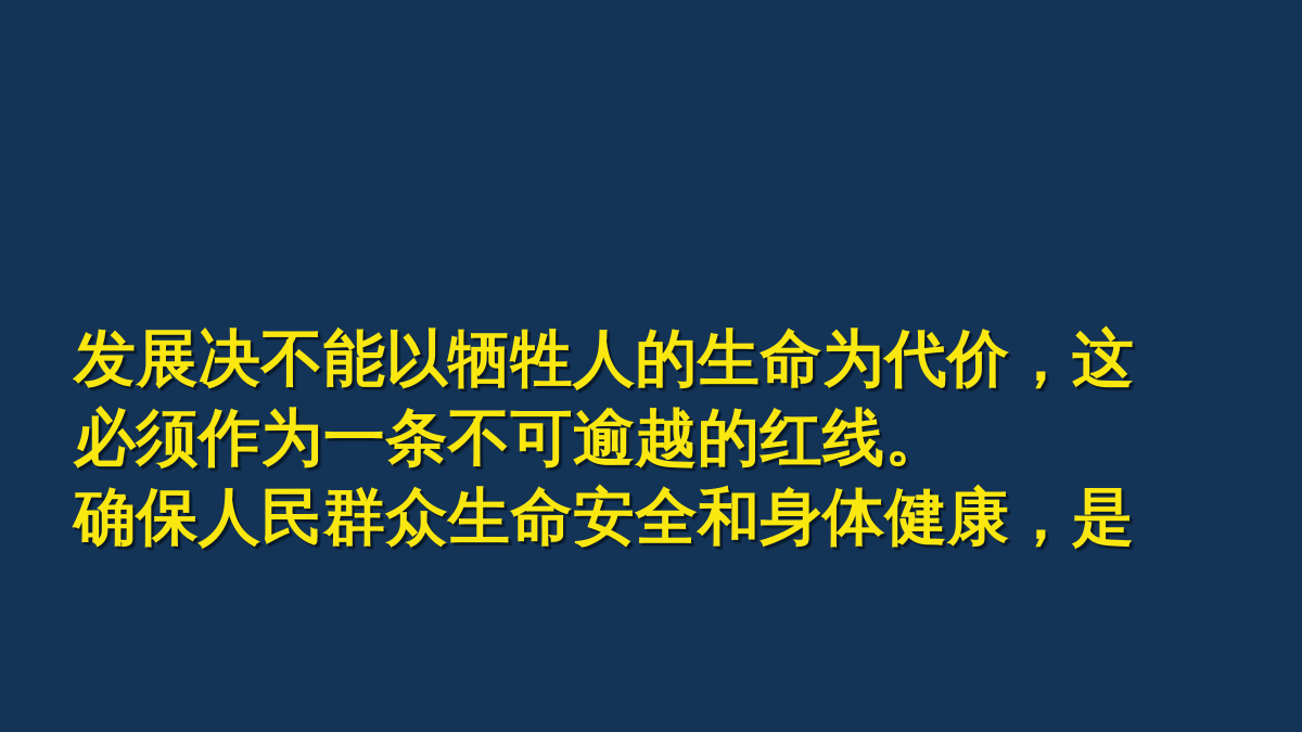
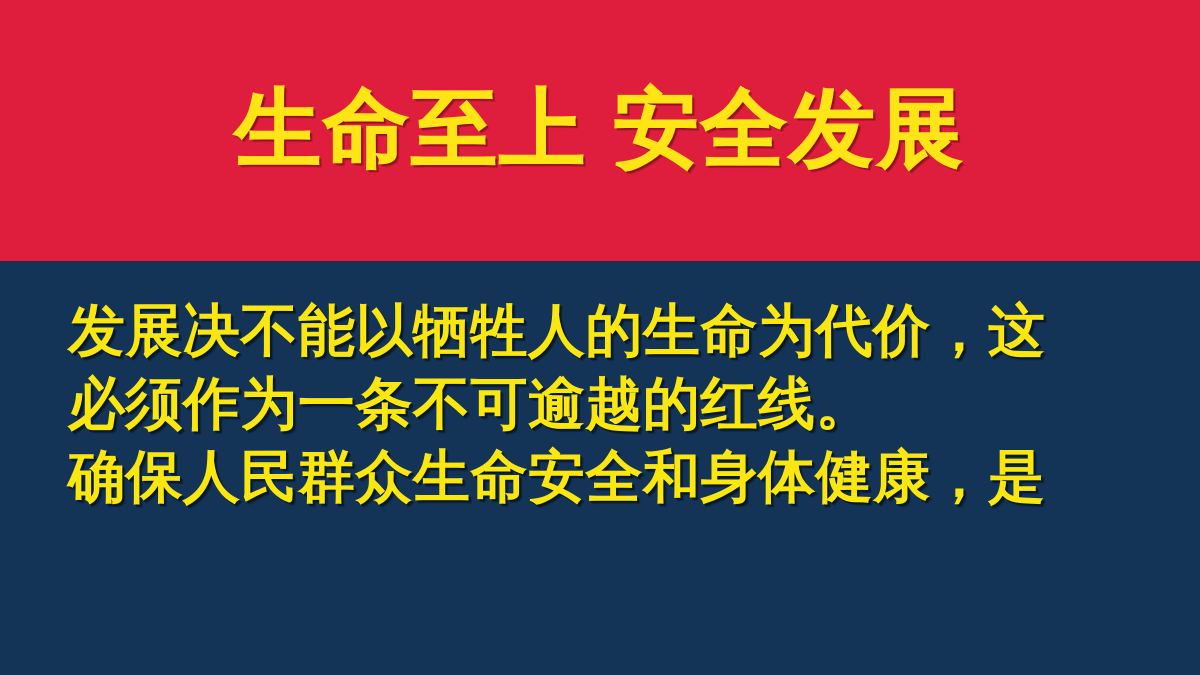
+ 生命至上 安全发展
  发展决不能以牺牲人的生命为代价，这
  必须作为一条不可逾越的红线。
  确保人民群众生命安全和身体健康，是
